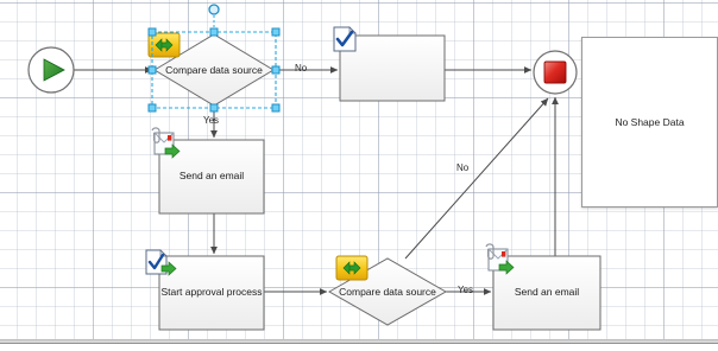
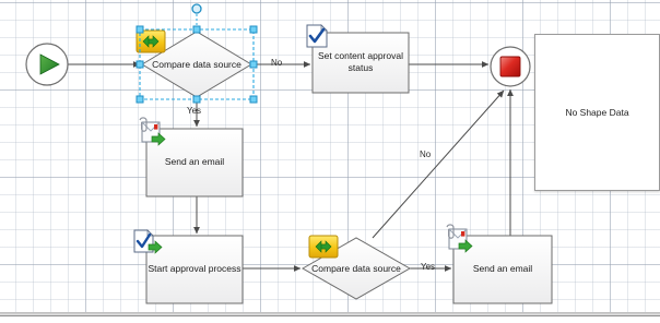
  Compare data source
+ Set content approval status
  Send an email
  Start approval process
  Compare data source
  Send an email
  No
  Yes
  No
  Yes
  No Shape Data
